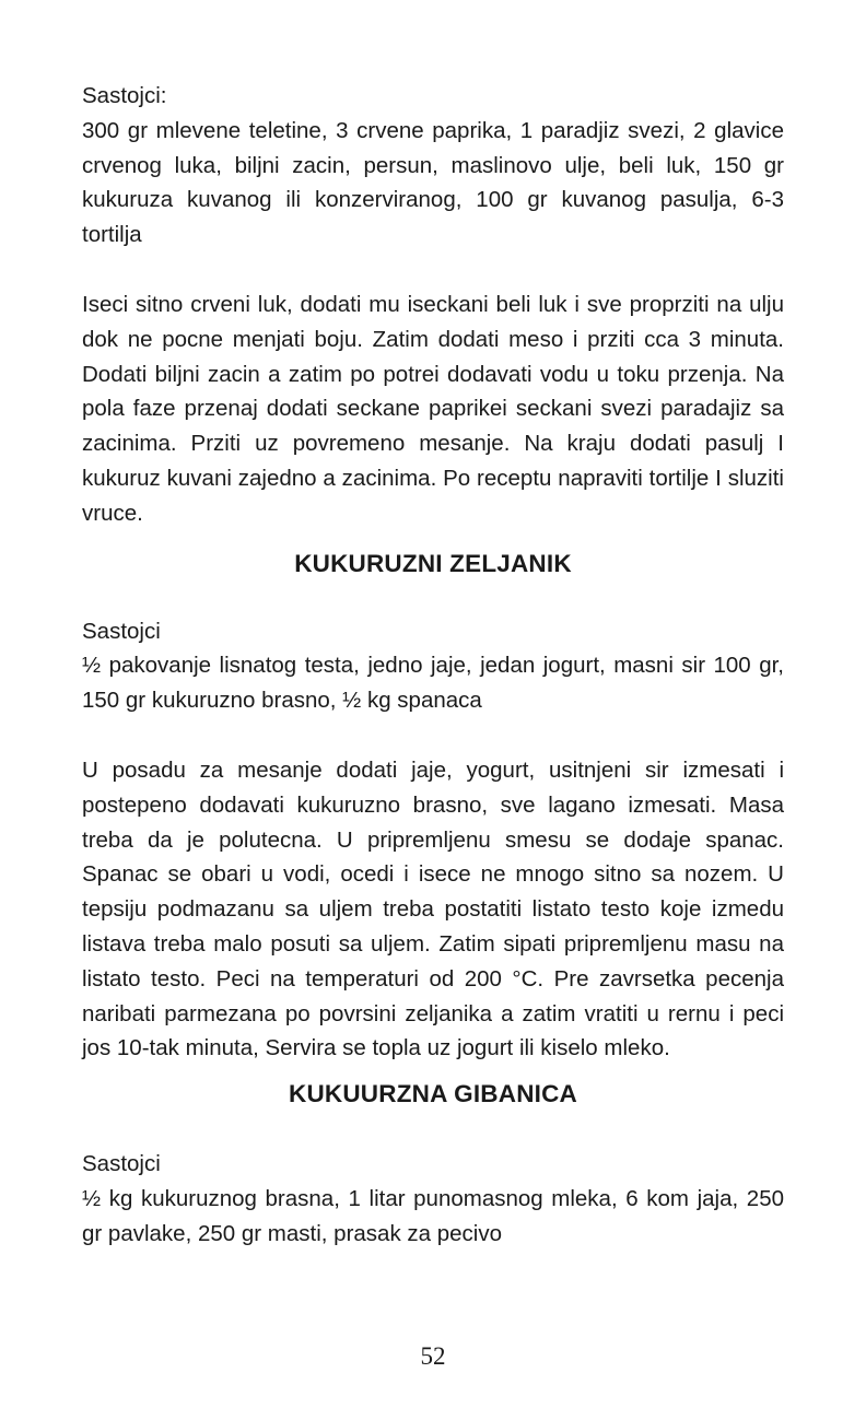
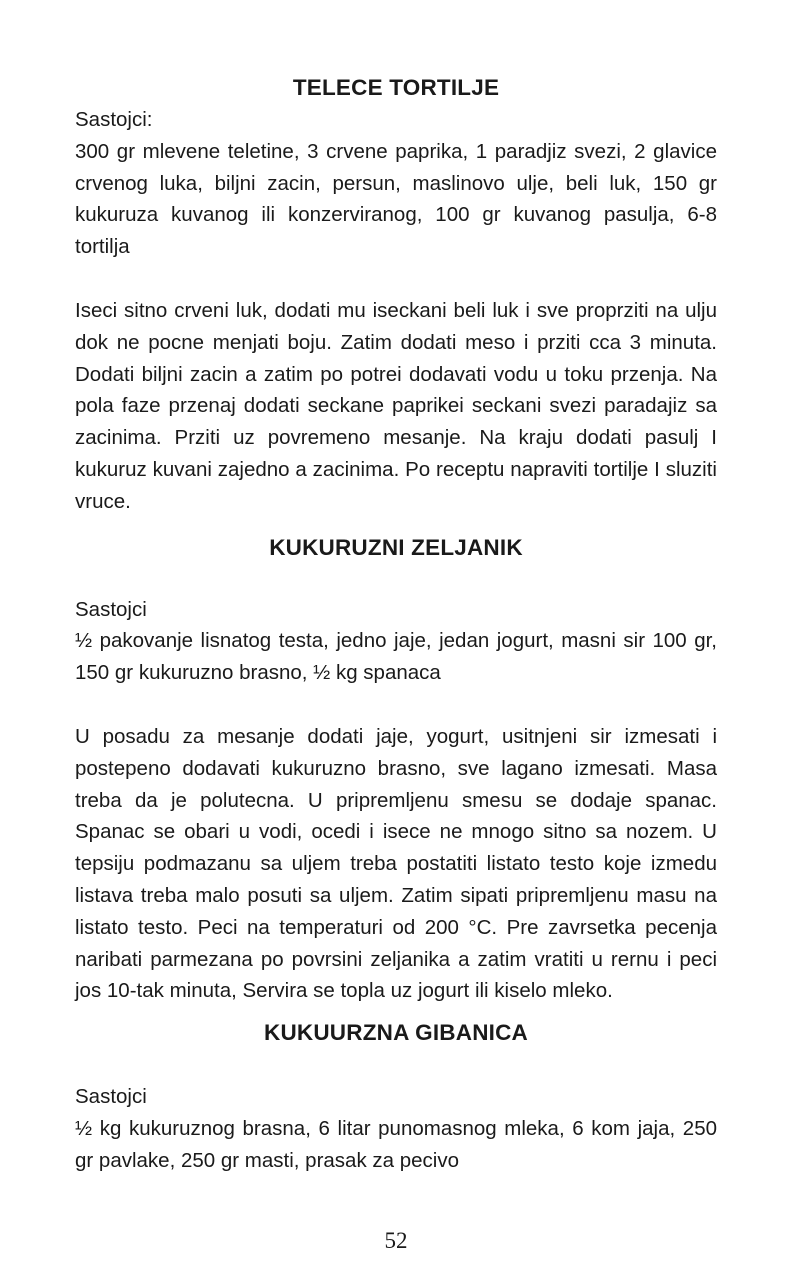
+ TELECE TORTILJE
  Sastojci:
- 300 gr mlevene teletine, 3 crvene paprika, 1 paradjiz svezi, 2 glavice crvenog luka, biljni zacin, persun, maslinovo ulje, beli luk, 150 gr kukuruza kuvanog ili konzerviranog, 100 gr kuvanog pasulja, 6-3 tortilja
+ 300 gr mlevene teletine, 3 crvene paprika, 1 paradjiz svezi, 2 glavice crvenog luka, biljni zacin, persun, maslinovo ulje, beli luk, 150 gr kukuruza kuvanog ili konzerviranog, 100 gr kuvanog pasulja, 6-8 tortilja
  Iseci sitno crveni luk, dodati mu iseckani beli luk i sve proprziti na ulju dok ne pocne menjati boju. Zatim dodati meso i prziti cca 3 minuta. Dodati biljni zacin a zatim po potrei dodavati vodu u toku przenja. Na pola faze przenaj dodati seckane paprikei seckani svezi paradajiz sa zacinima. Prziti uz povremeno mesanje. Na kraju dodati pasulj I kukuruz kuvani zajedno a zacinima. Po receptu napraviti tortilje I sluziti vruce.
  KUKURUZNI ZELJANIK
  Sastojci
  ½ pakovanje lisnatog testa, jedno jaje, jedan jogurt, masni sir 100 gr, 150 gr kukuruzno brasno, ½ kg spanaca
  U posadu za mesanje dodati jaje, yogurt, usitnjeni sir izmesati i postepeno dodavati kukuruzno brasno, sve lagano izmesati. Masa treba da je polutecna. U pripremljenu smesu se dodaje spanac. Spanac se obari u vodi, ocedi i isece ne mnogo sitno sa nozem. U tepsiju podmazanu sa uljem treba postatiti listato testo koje izmedu listava treba malo posuti sa uljem. Zatim sipati pripremljenu masu na listato testo. Peci na temperaturi od 200 °C. Pre zavrsetka pecenja naribati parmezana po povrsini zeljanika a zatim vratiti u rernu i peci jos 10-tak minuta, Servira se topla uz jogurt ili kiselo mleko.
  KUKUURZNA GIBANICA
  Sastojci
- ½ kg kukuruznog brasna, 1 litar punomasnog mleka, 6 kom jaja, 250 gr pavlake, 250 gr masti, prasak za pecivo
+ ½ kg kukuruznog brasna, 6 litar punomasnog mleka, 6 kom jaja, 250 gr pavlake, 250 gr masti, prasak za pecivo
  52
